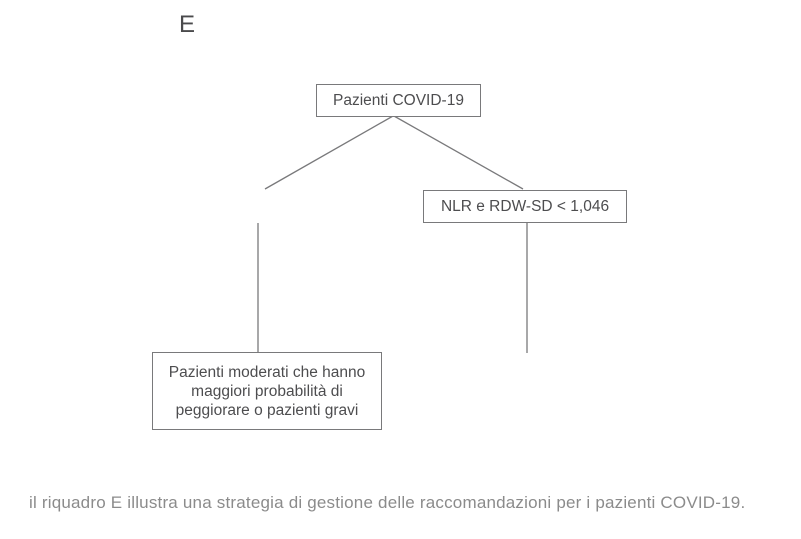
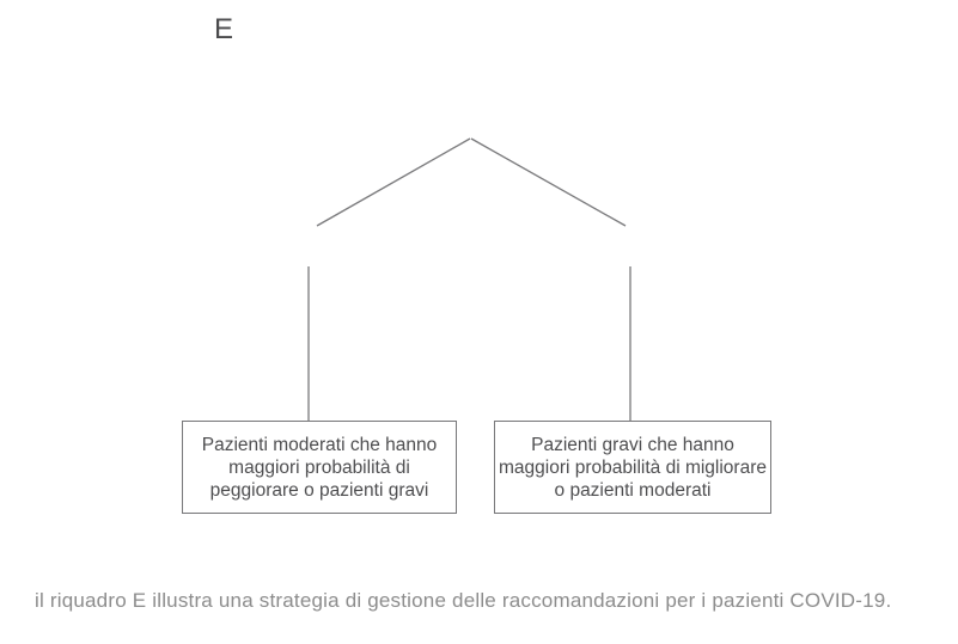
  E
- Pazienti COVID-19
- NLR e RDW-SD < 1,046
  Pazienti moderati che hanno maggiori probabilità di peggiorare o pazienti gravi
+ Pazienti gravi che hanno maggiori probabilità di migliorare o pazienti moderati
  il riquadro E illustra una strategia di gestione delle raccomandazioni per i pazienti COVID-19.
